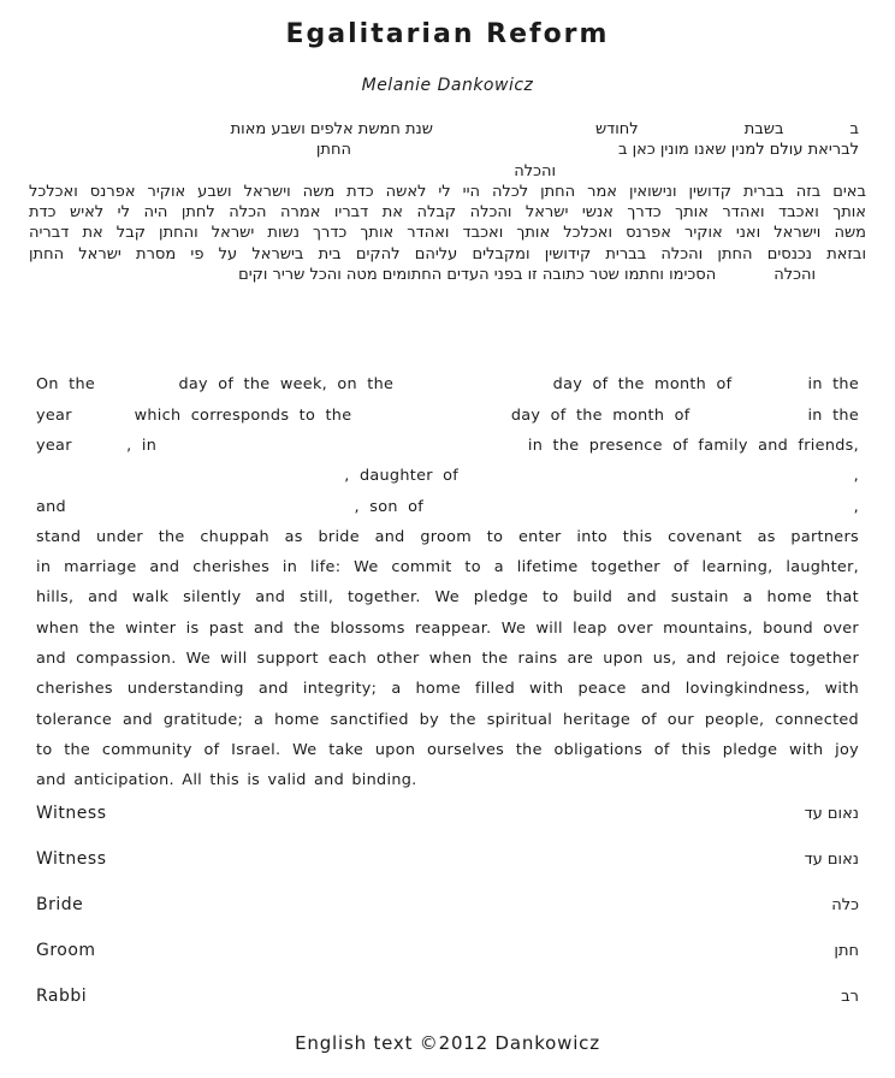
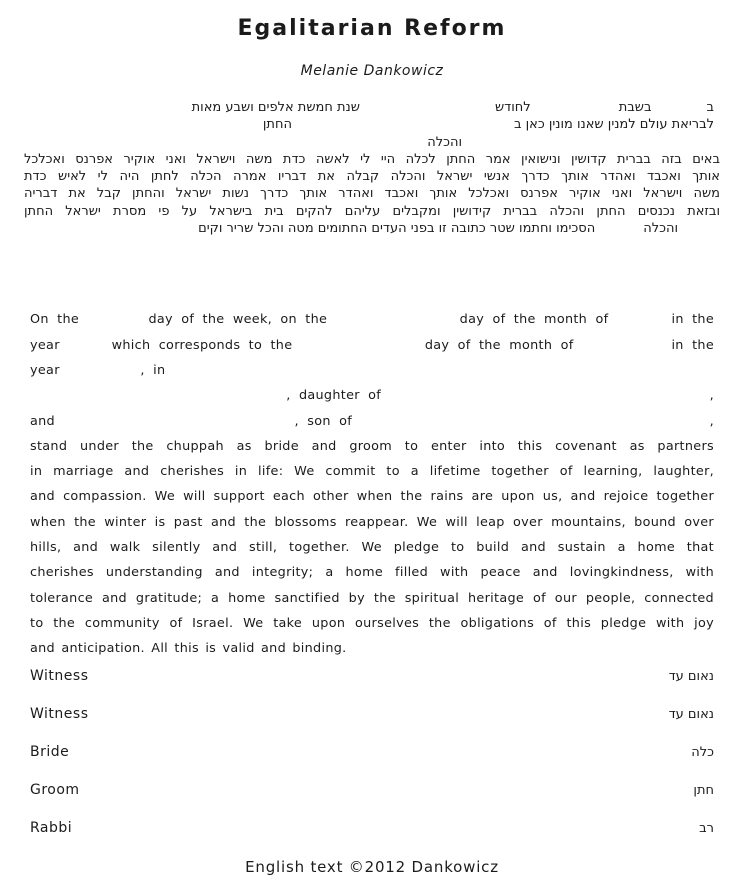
  Egalitarian Reform
  Melanie Dankowicz
  ב
  בשבת
  לחודש
  שנת חמשת אלפים ושבע מאות
  לבריאת עולם למנין שאנו מונין כאן ב
  החתן
  והכלה
- באים בזה בברית קדושין ונישואין אמר החתן לכלה היי לי לאשה כדת משה וישראל ושבע אוקיר אפרנס ואכלכל
+ באים בזה בברית קדושין ונישואין אמר החתן לכלה היי לי לאשה כדת משה וישראל ואני אוקיר אפרנס ואכלכל
  אותך ואכבד ואהדר אותך כדרך אנשי ישראל והכלה קבלה את דבריו אמרה הכלה לחתן היה לי לאיש כדת
  משה וישראל ואני אוקיר אפרנס ואכלכל אותך ואכבד ואהדר אותך כדרך נשות ישראל והחתן קבל את דבריה
  ובזאת נכנסים החתן והכלה בברית קידושין ומקבלים עליהם להקים בית בישראל על פי מסרת ישראל החתן
  והכלה
  הסכימו וחתמו שטר כתובה זו בפני העדים החתומים מטה והכל שריר וקים
  On the
  day of the week, on the
  day of the month of
  in the
  year
  which corresponds to the
  day of the month of
  in the
  year
  , in
- in the presence of family and friends,
  , daughter of
  ,
  and
  , son of
  ,
  stand under the chuppah as bride and groom to enter into this covenant as partners
  in marriage and cherishes in life: We commit to a lifetime together of learning, laughter,
- hills, and walk silently and still, together. We pledge to build and sustain a home that
+ and compassion. We will support each other when the rains are upon us, and rejoice together
  when the winter is past and the blossoms reappear. We will leap over mountains, bound over
- and compassion. We will support each other when the rains are upon us, and rejoice together
+ hills, and walk silently and still, together. We pledge to build and sustain a home that
  cherishes understanding and integrity; a home filled with peace and lovingkindness, with
  tolerance and gratitude; a home sanctified by the spiritual heritage of our people, connected
  to the community of Israel. We take upon ourselves the obligations of this pledge with joy
  and anticipation. All this is valid and binding.
  Witness
  נאום עד
  Witness
  נאום עד
  Bride
  כלה
  Groom
  חתן
  Rabbi
  רב
  English text ©2012 Dankowicz
